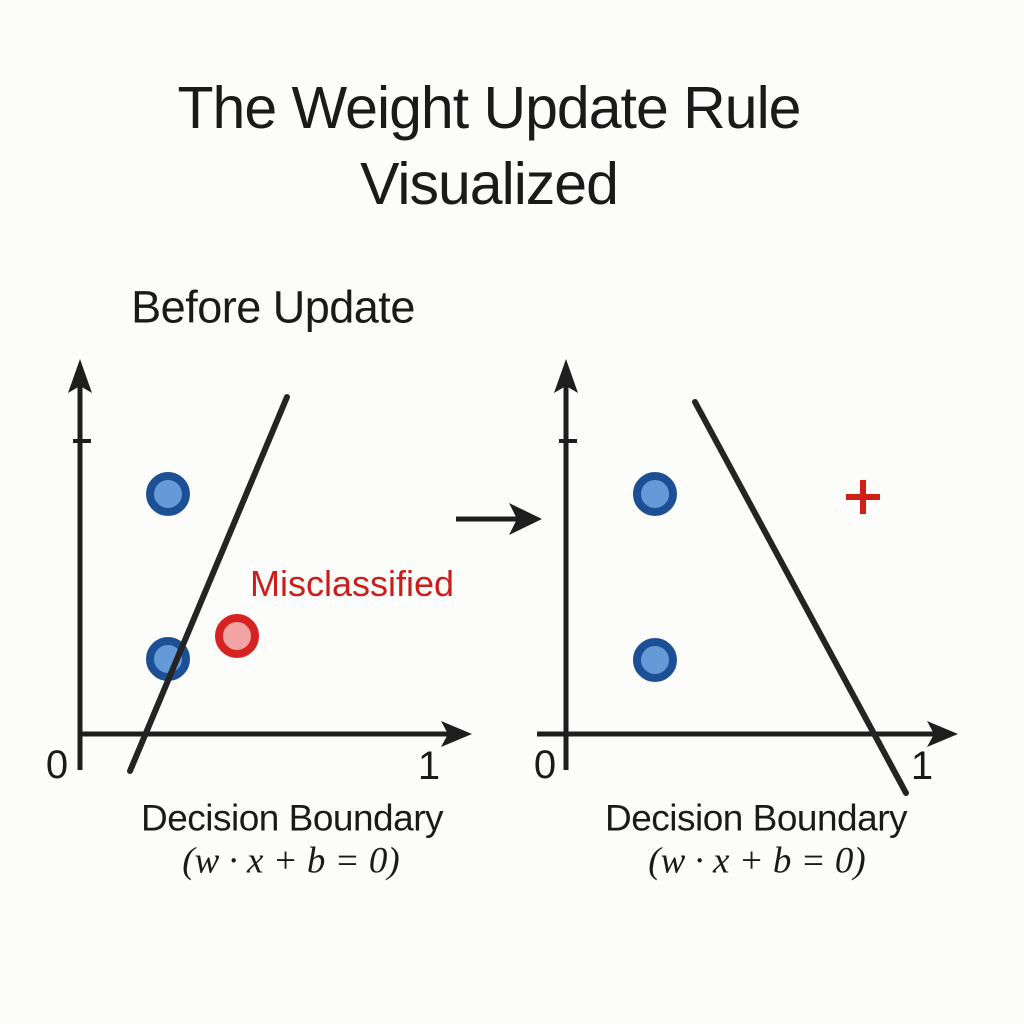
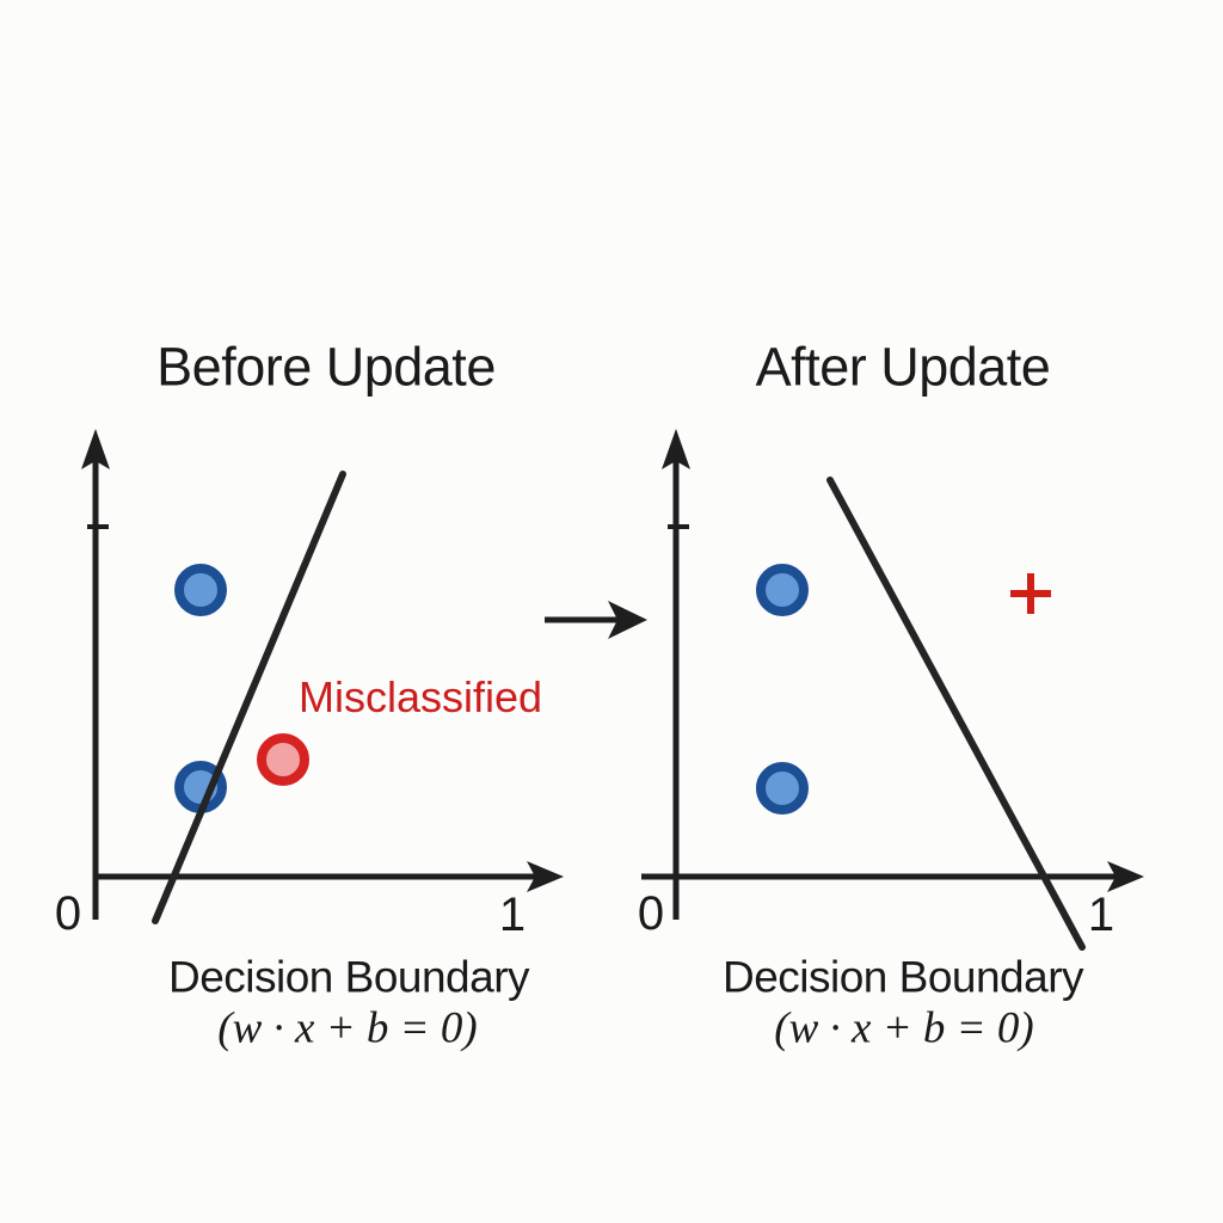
- The Weight Update Rule Visualized
  Before Update
+ After Update
  Misclassified
  0
  1
  0
  1
  Decision Boundary
  (w · x + b = 0)
  Decision Boundary
  (w · x + b = 0)
